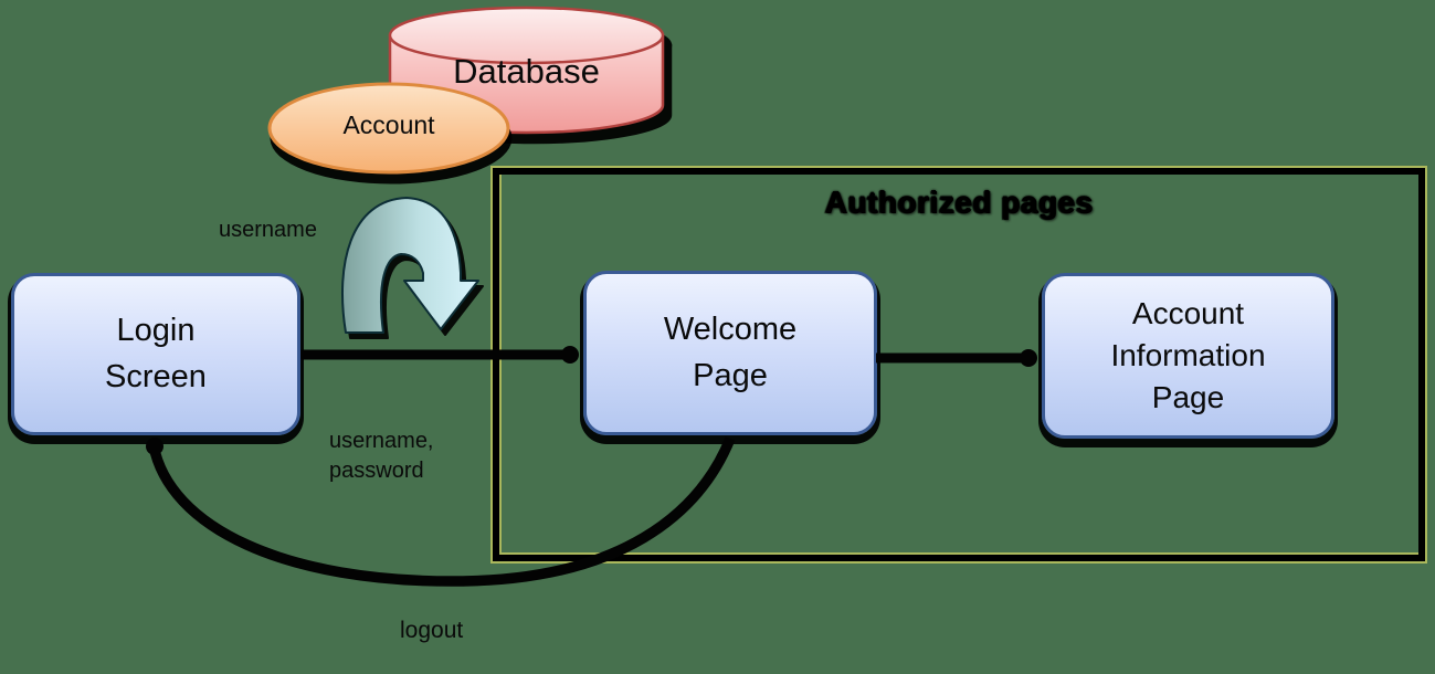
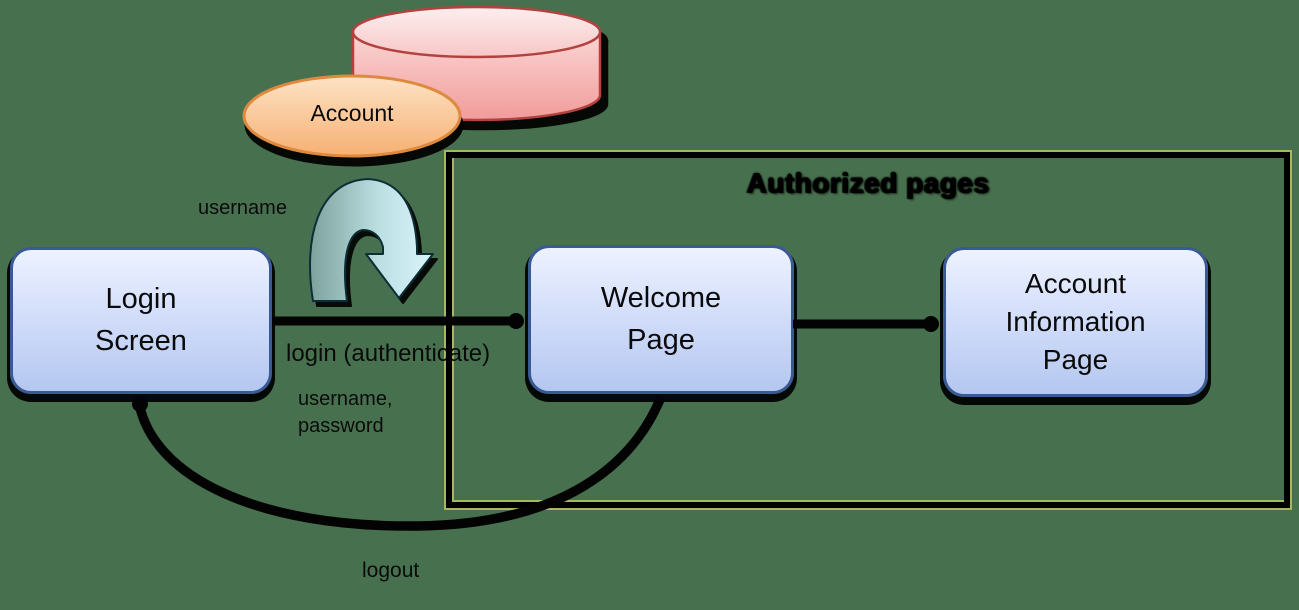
  Authorized pages
  Login
  Screen
  Welcome
  Page
  Account
  Information
  Page
- Database
  Account
  username
+ login (authenticate)
  username,
  password
  logout
